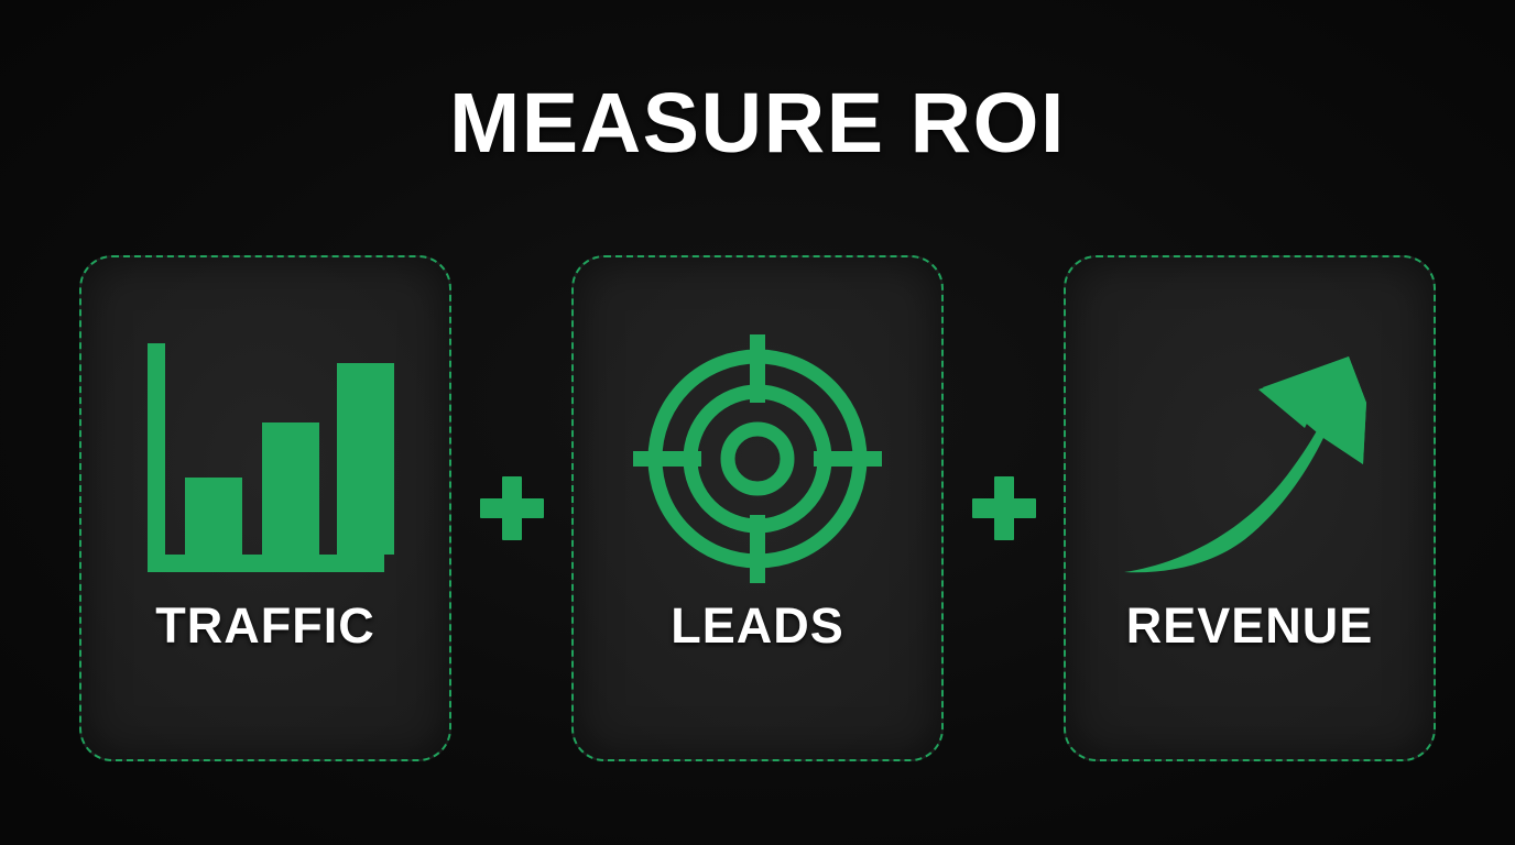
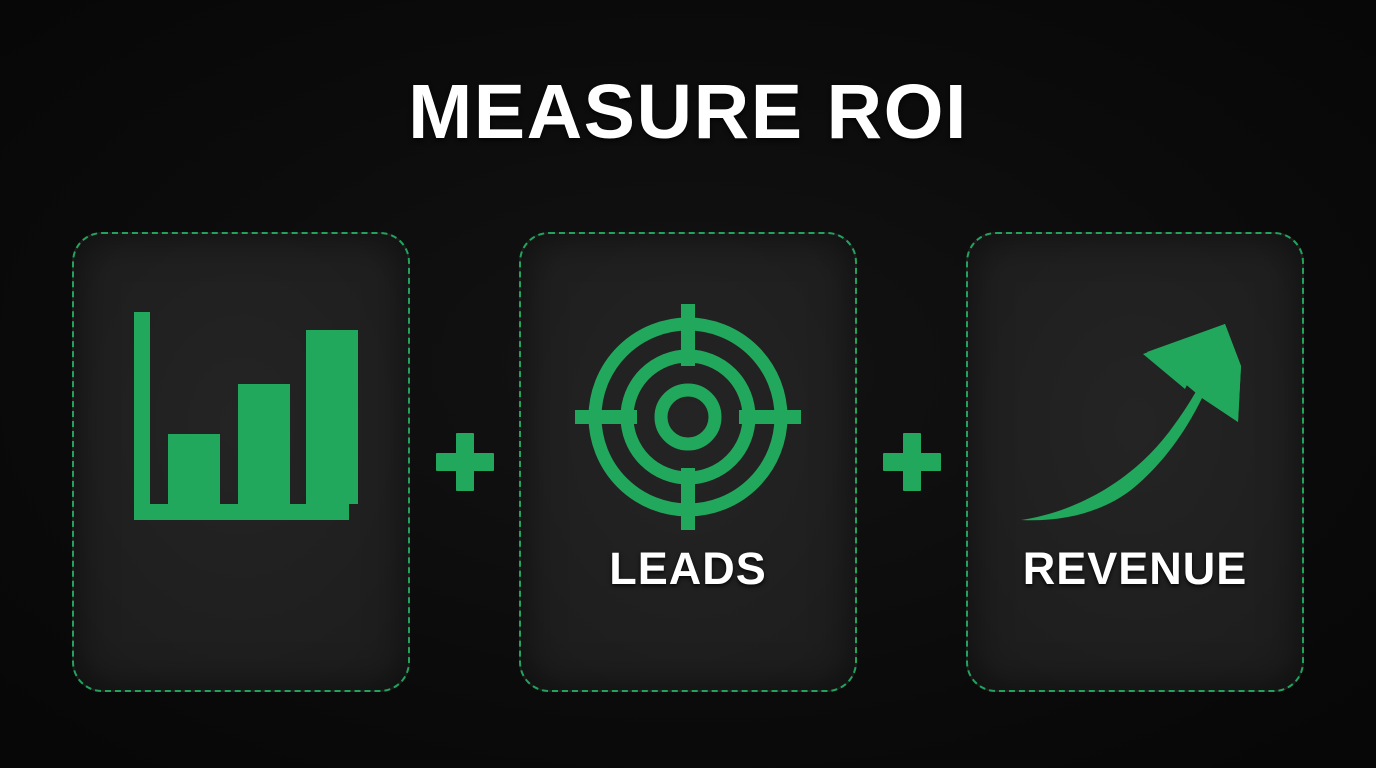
  MEASURE ROI
- TRAFFIC
  LEADS
  REVENUE
